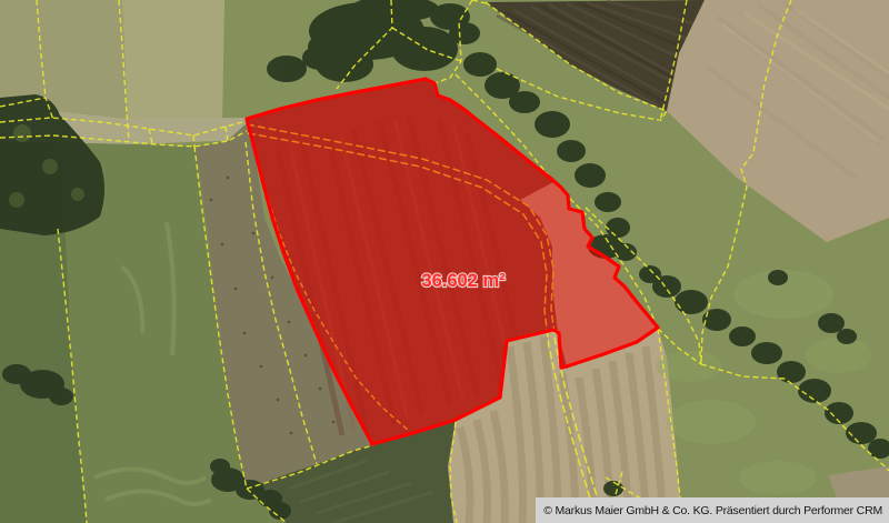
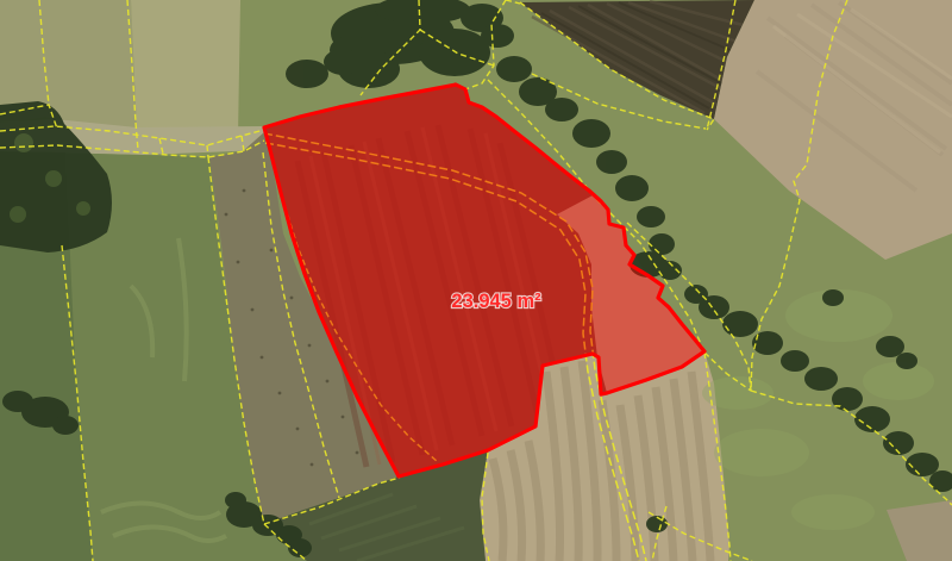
- 36.602 m²
+ 23.945 m²
- © Markus Maier GmbH & Co. KG. Präsentiert durch Performer CRM
